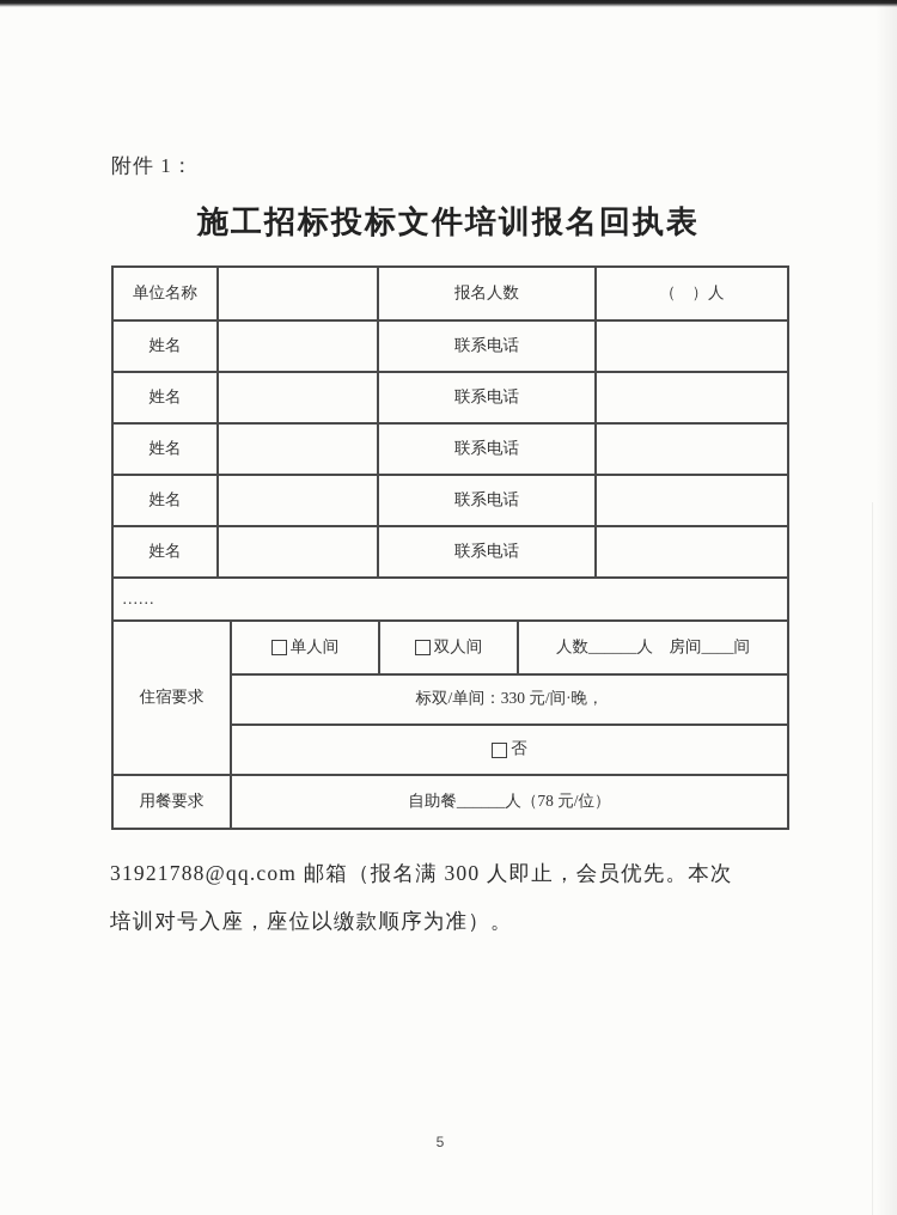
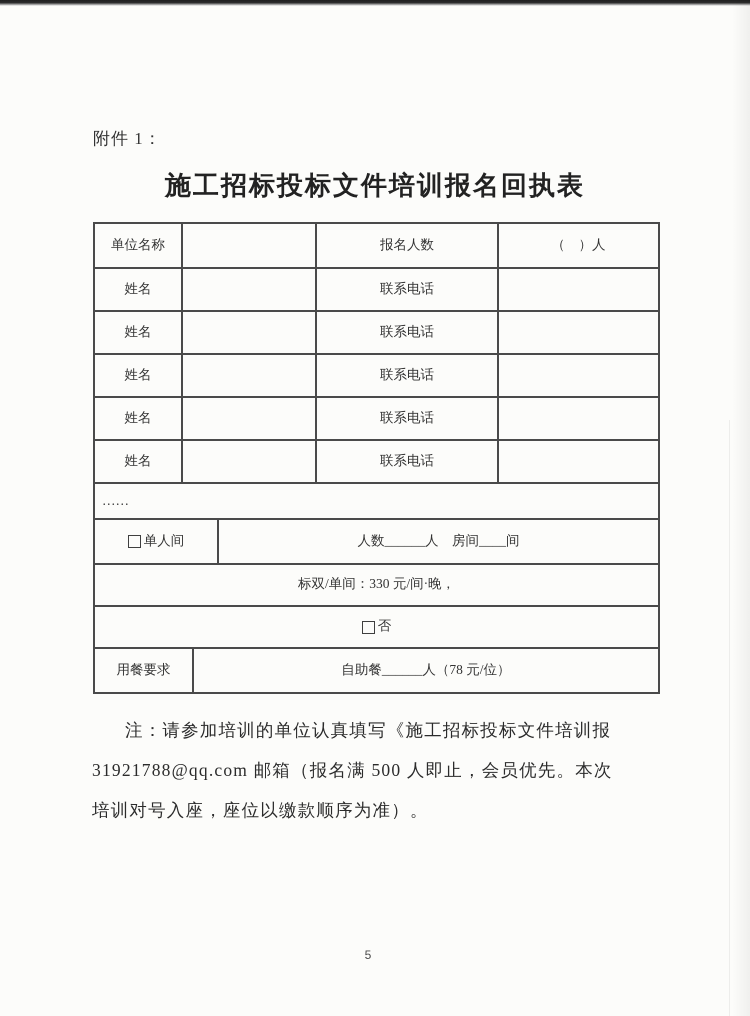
  附件 1：
  施工招标投标文件培训报名回执表
  单位名称
  报名人数
  （ ）人
  姓名
  联系电话
  姓名
  联系电话
  姓名
  联系电话
  姓名
  联系电话
  姓名
  联系电话
  ……
- 住宿要求
  单人间
- 双人间
  人数______人 房间____间
  标双/单间：330 元/间·晚，
  否
  用餐要求
  自助餐______人（78 元/位）
+ 注：请参加培训的单位认真填写《施工招标投标文件培训报
- 31921788@qq.com 邮箱（报名满 300 人即止，会员优先。本次
+ 31921788@qq.com 邮箱（报名满 500 人即止，会员优先。本次
  培训对号入座，座位以缴款顺序为准）。
  5
